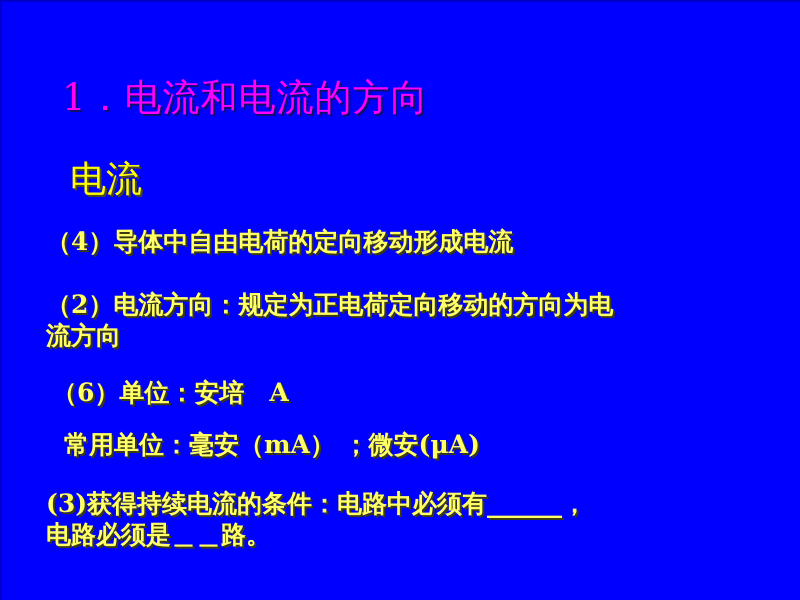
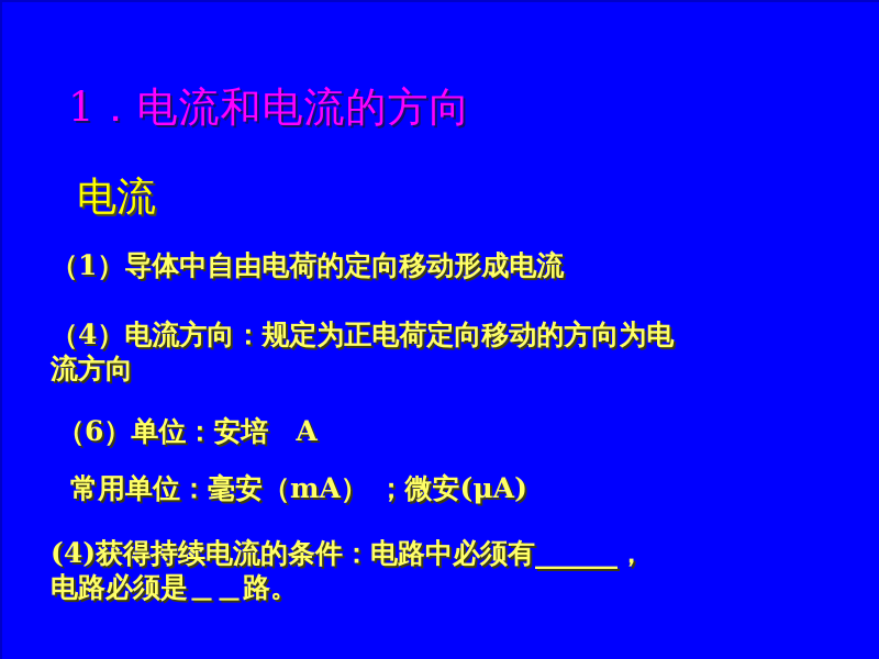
  1．电流和电流的方向
  电流
- （4）导体中自由电荷的定向移动形成电流
+ （1）导体中自由电荷的定向移动形成电流
- （2）电流方向：规定为正电荷定向移动的方向为电
+ （4）电流方向：规定为正电荷定向移动的方向为电
  流方向
  （6）单位：安培 A
  常用单位：毫安（mA） ；微安(μA)
- (3)获得持续电流的条件：电路中必须有______，
+ (4)获得持续电流的条件：电路中必须有______，
  电路必须是＿＿路。
